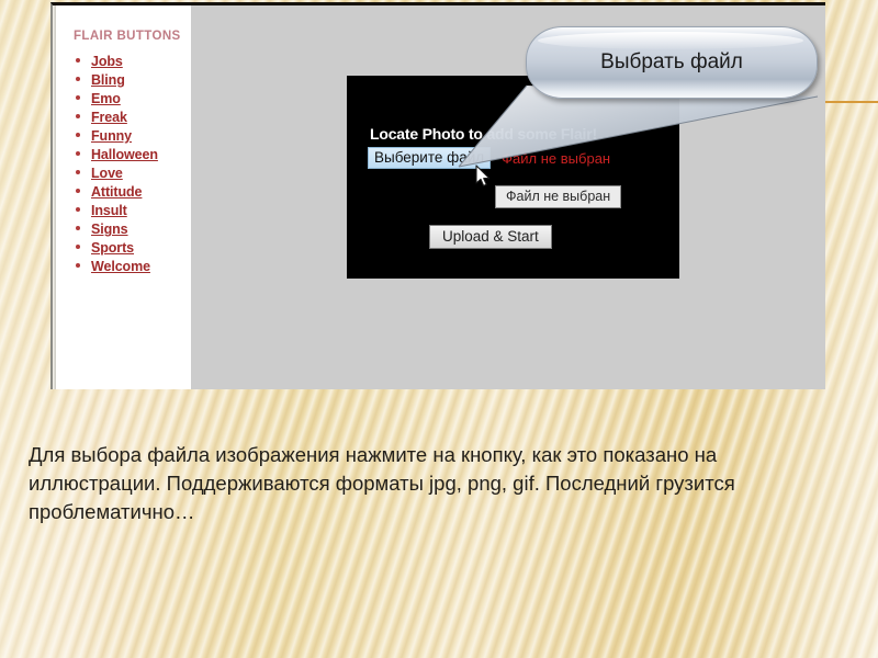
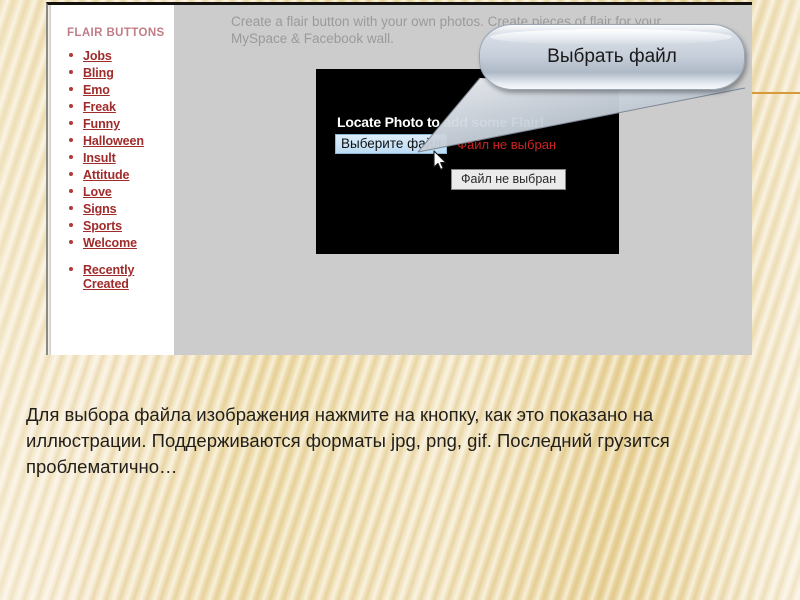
  FLAIR BUTTONS
  Jobs
  Bling
  Emo
  Freak
  Funny
  Halloween
- Love
+ Insult
  Attitude
- Insult
+ Love
  Signs
  Sports
  Welcome
+ Recently Created
+ Create a flair button with your own photos. Create pieces of flair for your MySpace & Facebook wall.
  Выберите фа
  Файл не выбран
  Файл не выбран
- Upload & Start
  Выбрать файл
  Для выбора файла изображения нажмите на кнопку, как это показано на иллюстрации. Поддерживаются форматы jpg, png, gif. Последний грузится проблематично…
